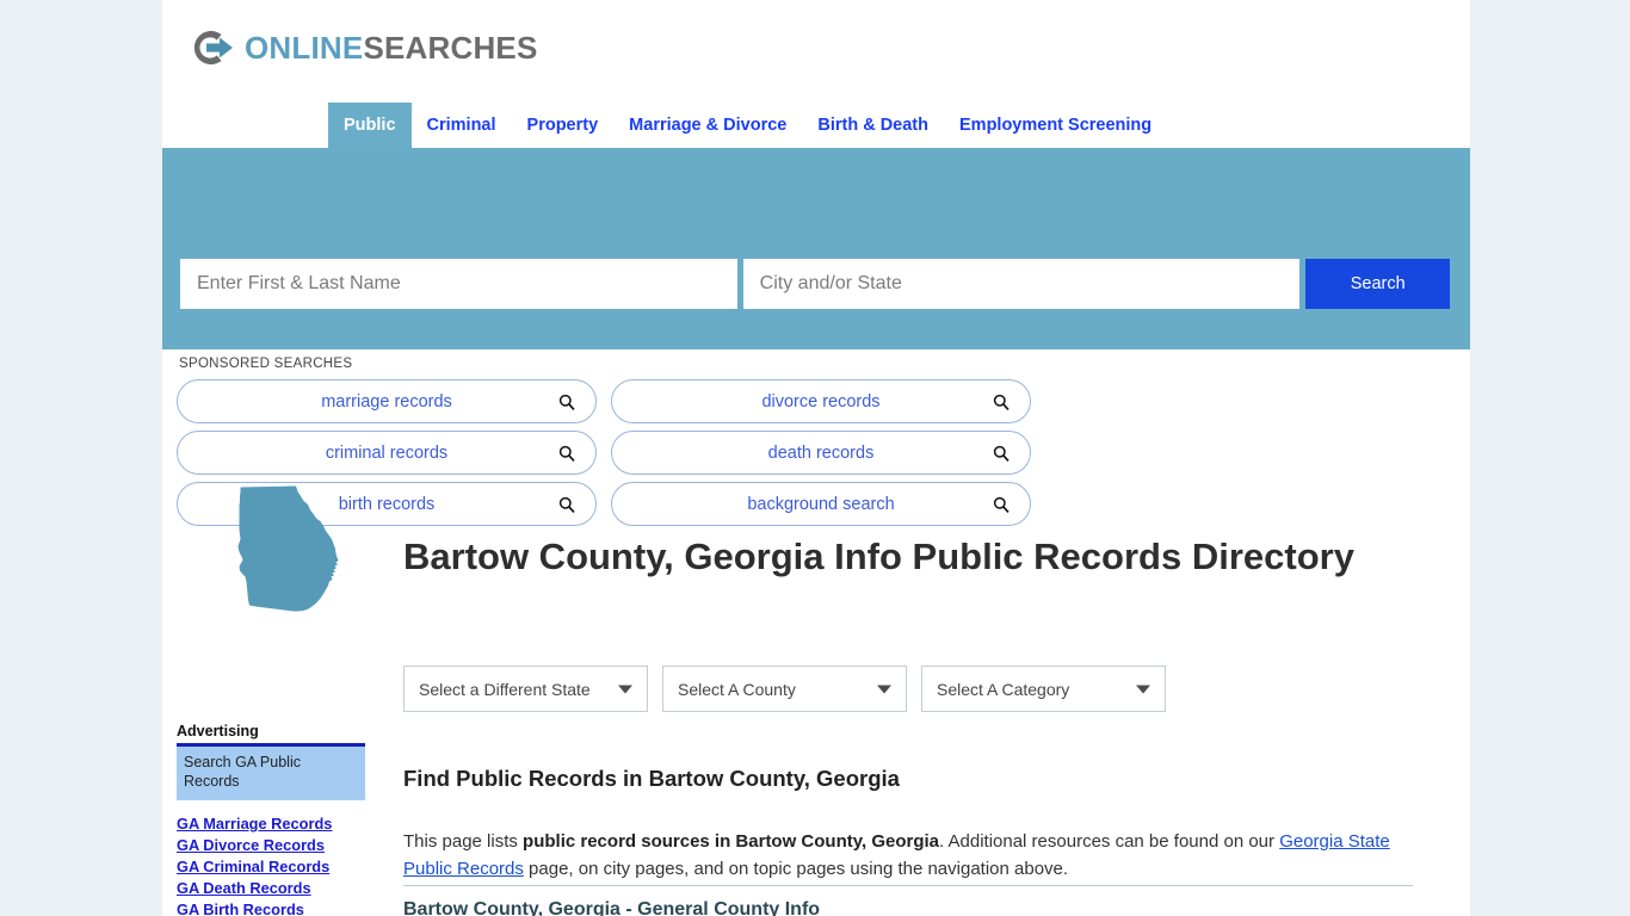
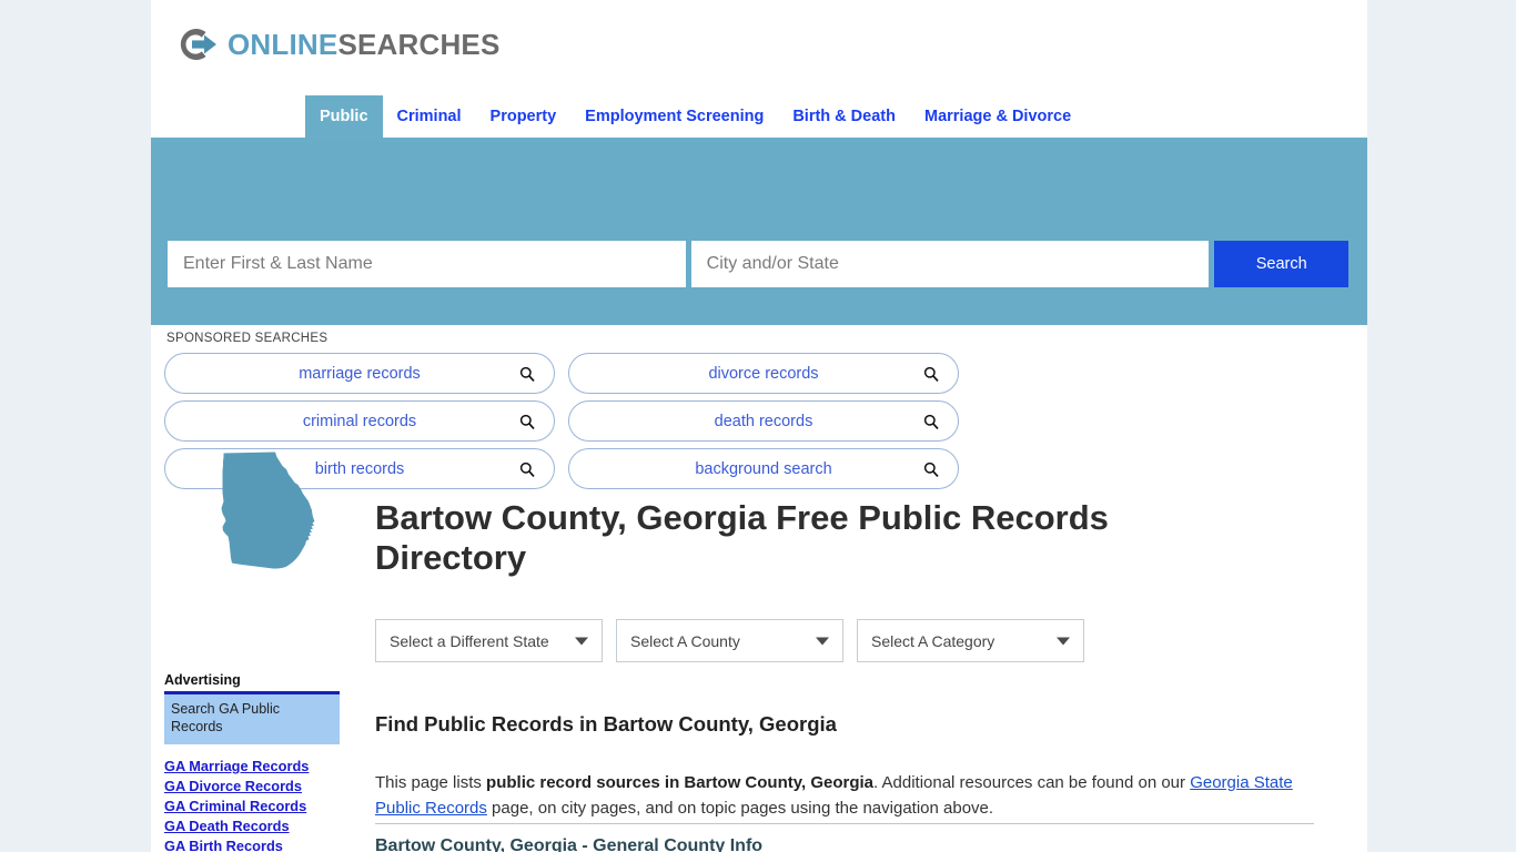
  ONLINESEARCHES
  Public
  Criminal
  Property
- Marriage & Divorce
+ Employment Screening
  Birth & Death
- Employment Screening
+ Marriage & Divorce
  Enter First & Last Name
  City and/or State
  Search
  SPONSORED SEARCHES
  marriage records
  divorce records
  criminal records
  death records
  birth records
  background search
- Bartow County, Georgia Info Public Records Directory
+ Bartow County, Georgia Free Public Records Directory
  Select a Different State
  Select A County
  Select A Category
  Find Public Records in Bartow County, Georgia
  This page lists public record sources in Bartow County, Georgia. Additional resources can be found on our Georgia State Public Records page, on city pages, and on topic pages using the navigation above.
  Bartow County, Georgia - General County Info
  Advertising
  Search GA Public Records
  GA Marriage Records
  GA Divorce Records
  GA Criminal Records
  GA Death Records
  GA Birth Records
